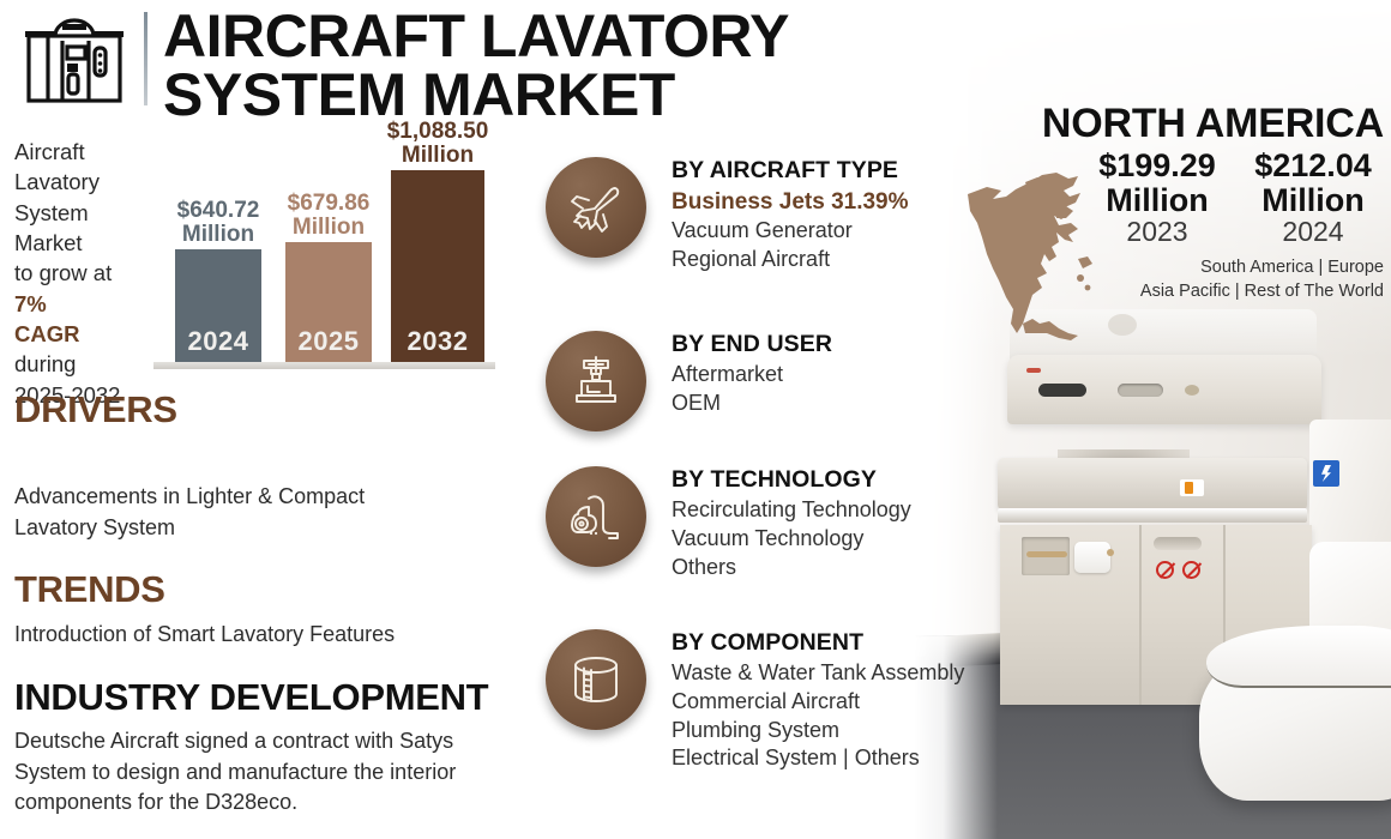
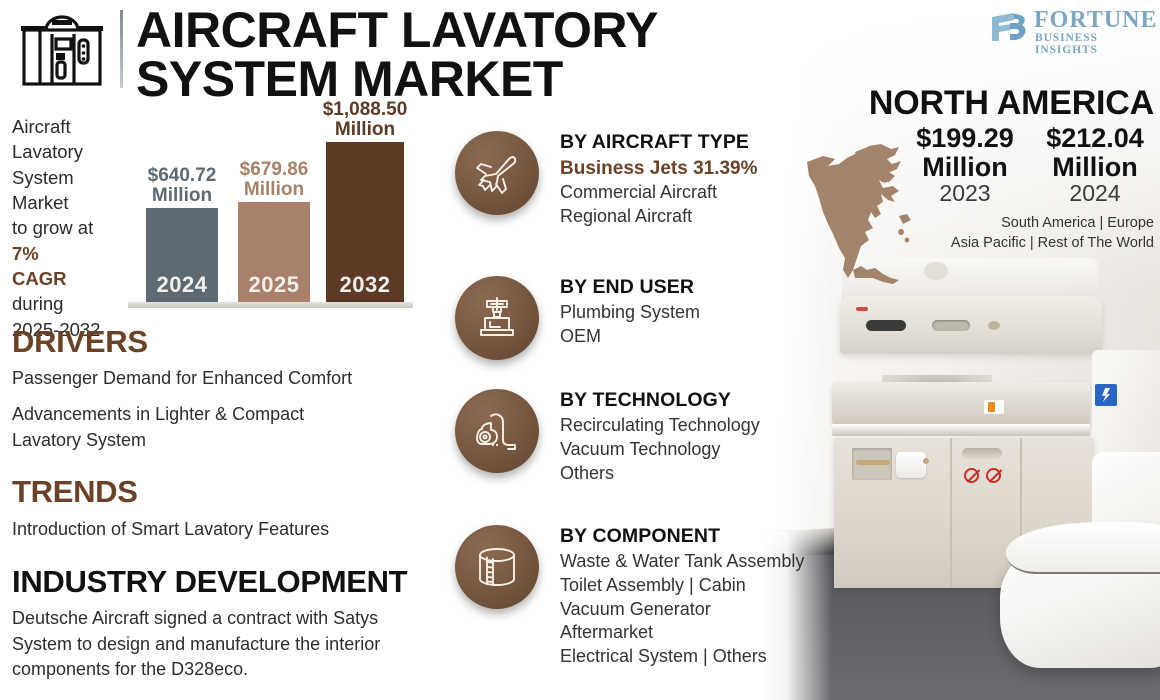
  AIRCRAFT LAVATORY SYSTEM MARKET
+ FORTUNE
+ BUSINESS INSIGHTS
  Aircraft Lavatory
  System Market
  to grow at
  7%
  CAGR
  during
  2025-2032
  2024
  $640.72
  Million
  2025
  $679.86
  Million
  2032
  $1,088.50
  Million
  DRIVERS
+ Passenger Demand for Enhanced Comfort
  Advancements in Lighter & Compact Lavatory System
  TRENDS
  Introduction of Smart Lavatory Features
  INDUSTRY DEVELOPMENT
  Deutsche Aircraft signed a contract with Satys System to design and manufacture the interior components for the D328eco.
  BY AIRCRAFT TYPE
  Business Jets 31.39%
- Vacuum Generator
+ Commercial Aircraft
  Regional Aircraft
  BY END USER
- Aftermarket
+ Plumbing System
  OEM
  BY TECHNOLOGY
  Recirculating Technology
  Vacuum Technology
  Others
  BY COMPONENT
  Waste & Water Tank Assembly
+ Toilet Assembly | Cabin
- Commercial Aircraft
+ Vacuum Generator
- Plumbing System
+ Aftermarket
  Electrical System | Others
  NORTH AMERICA
  $199.29
  Million
  2023
  $212.04
  Million
  2024
  South America | Europe
  Asia Pacific | Rest of The World
